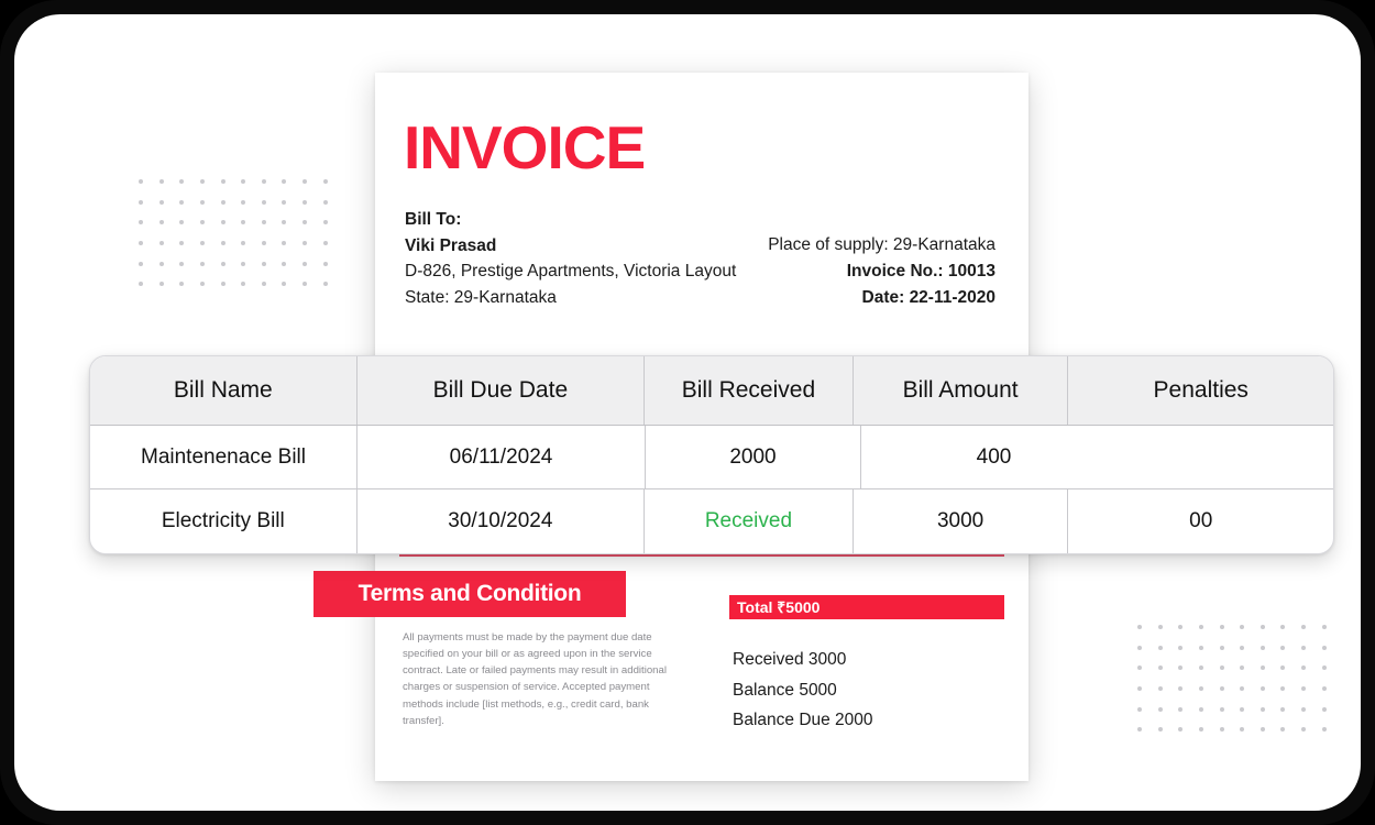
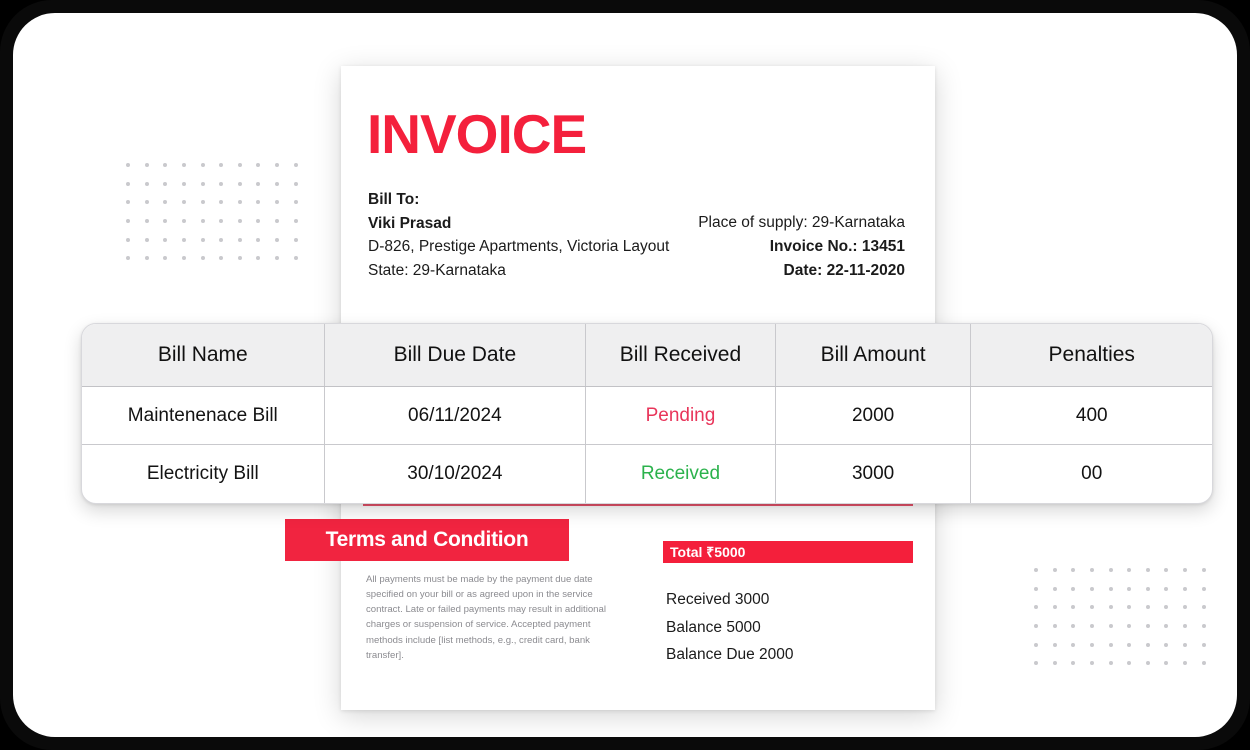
  INVOICE
  Bill To:
  Viki Prasad
  D-826, Prestige Apartments, Victoria Layout
  State: 29-Karnataka
  Place of supply: 29-Karnataka
- Invoice No.: 10013
+ Invoice No.: 13451
  Date: 22-11-2020
  Terms and Condition
  All payments must be made by the payment due date specified on your bill or as agreed upon in the service contract. Late or failed payments may result in additional charges or suspension of service. Accepted payment methods include [list methods, e.g., credit card, bank transfer].
  Total ₹5000
  Received 3000
  Balance 5000
  Balance Due 2000
  Bill Name
  Bill Due Date
  Bill Received
  Bill Amount
  Penalties
  Maintenenace Bill
  06/11/2024
+ Pending
  2000
  400
  Electricity Bill
  30/10/2024
  Received
  3000
  00
